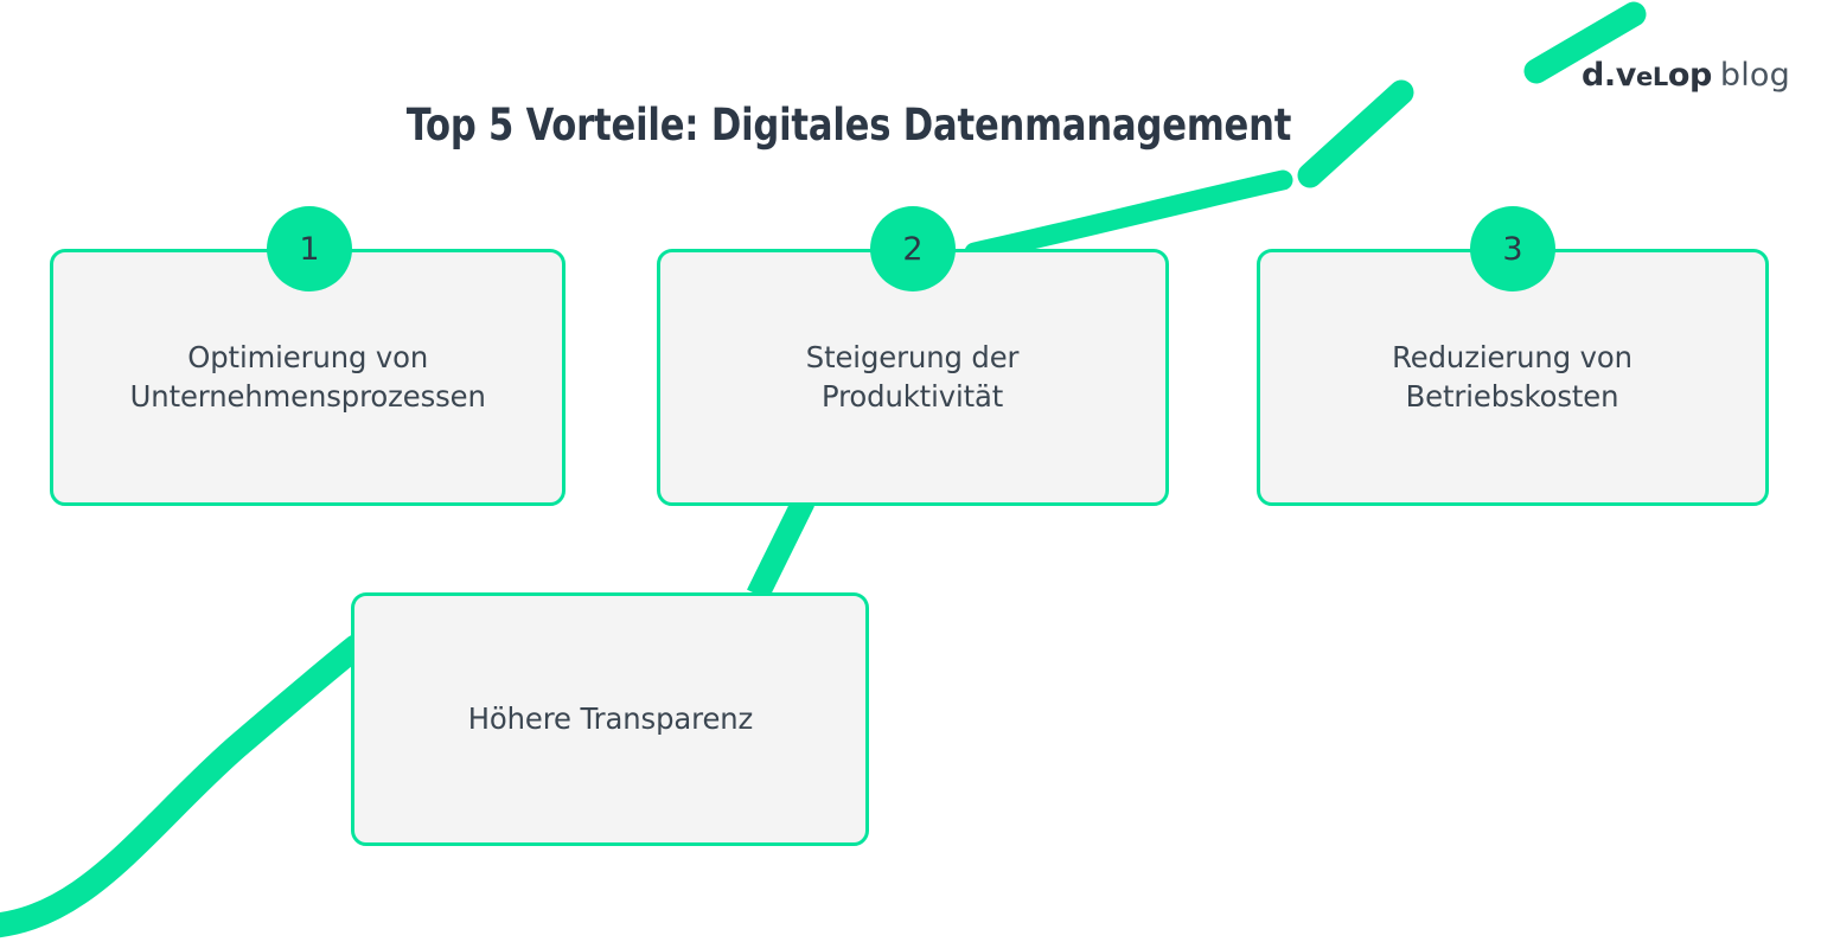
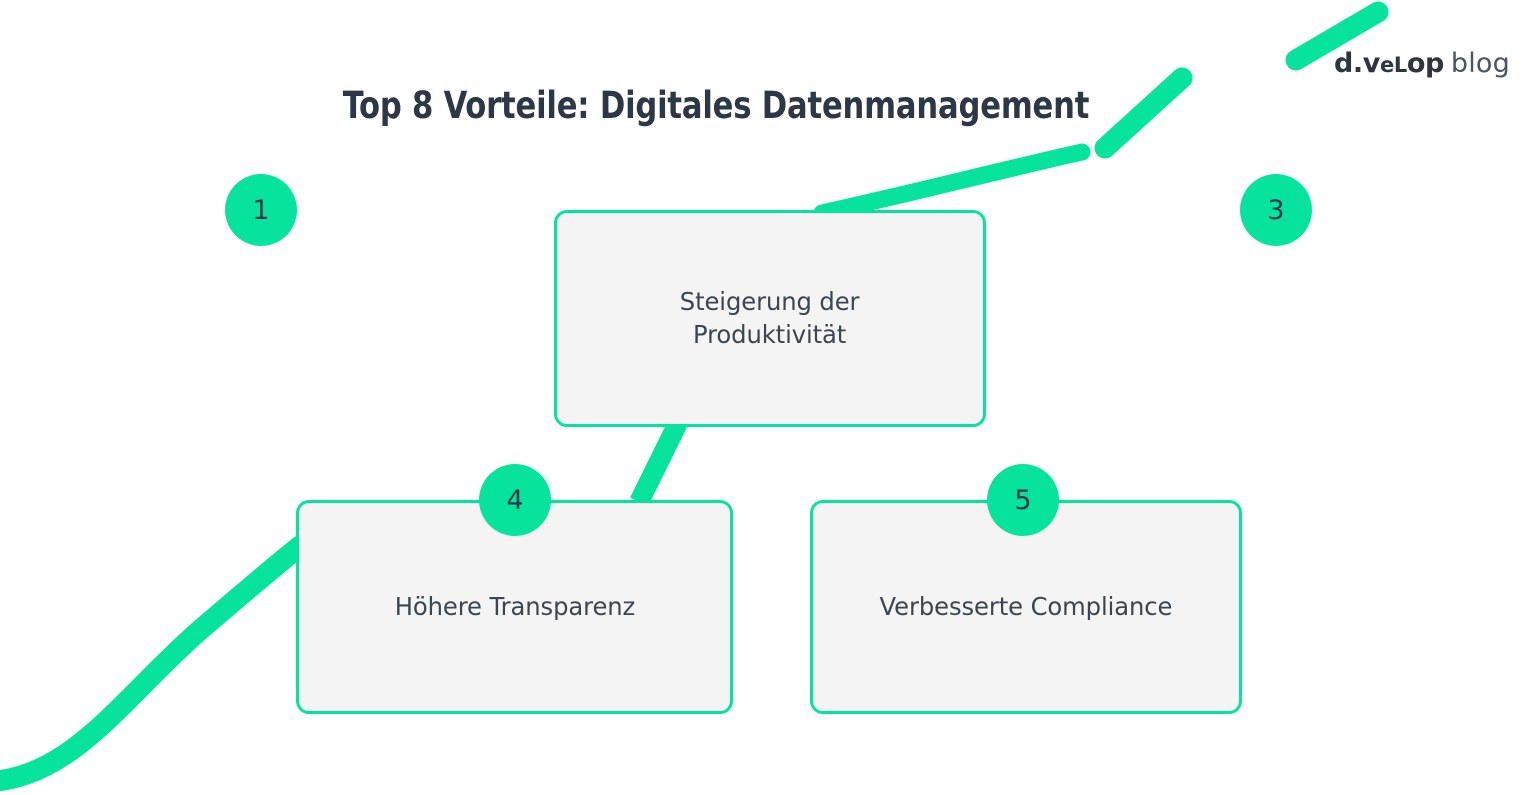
  d.veLop
  blog
- Top 5 Vorteile: Digitales Datenmanagement
+ Top 8 Vorteile: Digitales Datenmanagement
- Optimierung von
- Unternehmensprozessen
  1
  Steigerung der
  Produktivität
- 2
- Reduzierung von
- Betriebskosten
  3
  Höhere Transparenz
+ 4
+ Verbesserte Compliance
+ 5
